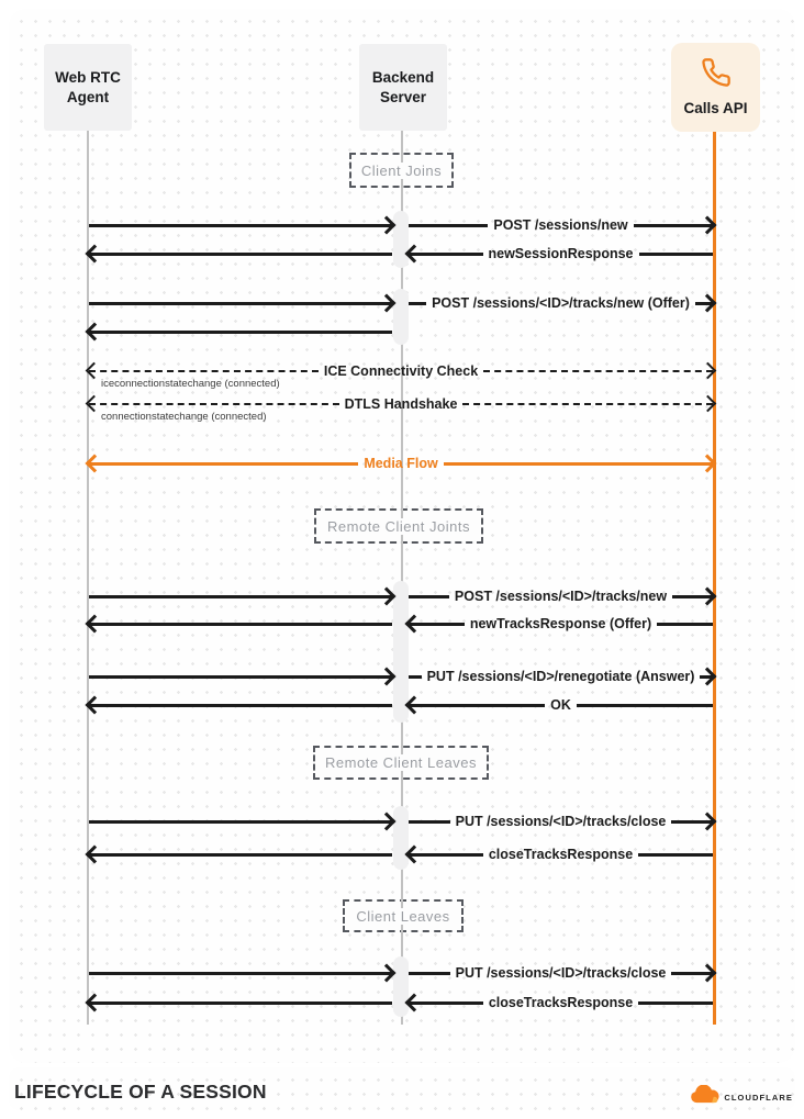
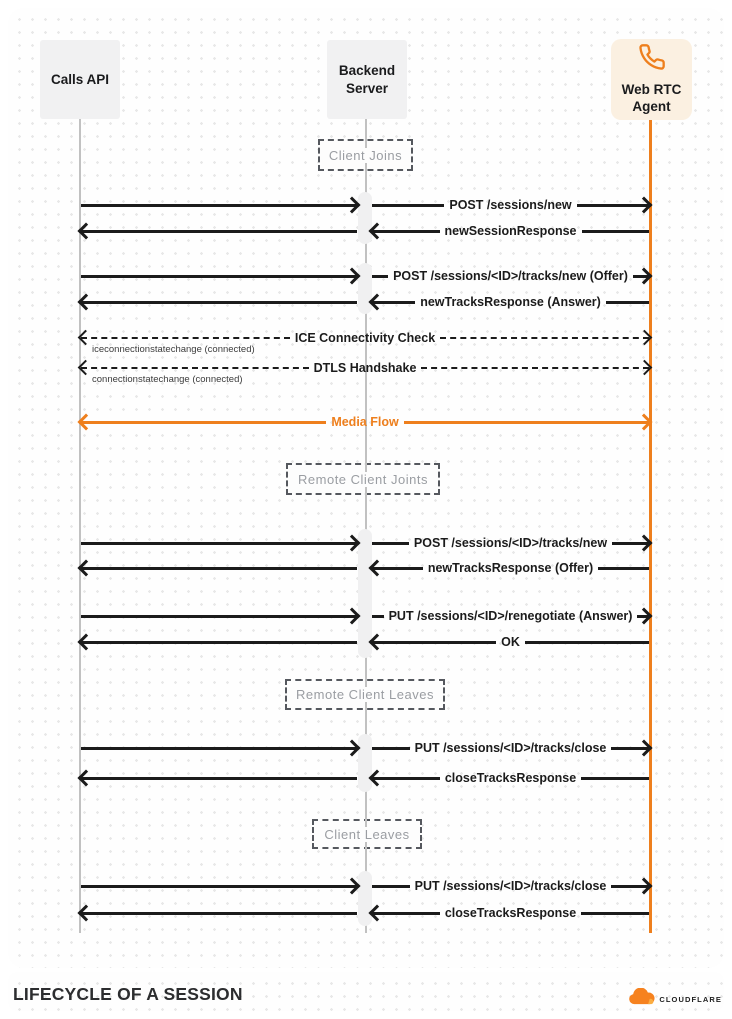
  Client Joins
  Remote Client Joints
  Remote Client Leaves
  Client Leaves
  POST /sessions/new
  newSessionResponse
  POST /sessions/<ID>/tracks/new (Offer)
+ newTracksResponse (Answer)
  ICE Connectivity Check
  iceconnectionstatechange (connected)
  DTLS Handshake
  connectionstatechange (connected)
  Media Flow
  POST /sessions/<ID>/tracks/new
  newTracksResponse (Offer)
  PUT /sessions/<ID>/renegotiate (Answer)
  OK
  PUT /sessions/<ID>/tracks/close
  closeTracksResponse
  PUT /sessions/<ID>/tracks/close
  closeTracksResponse
- Web RTC Agent
+ Calls API
  Backend Server
- Calls API
+ Web RTC Agent
  LIFECYCLE OF A SESSION
  CLOUDFLARE
